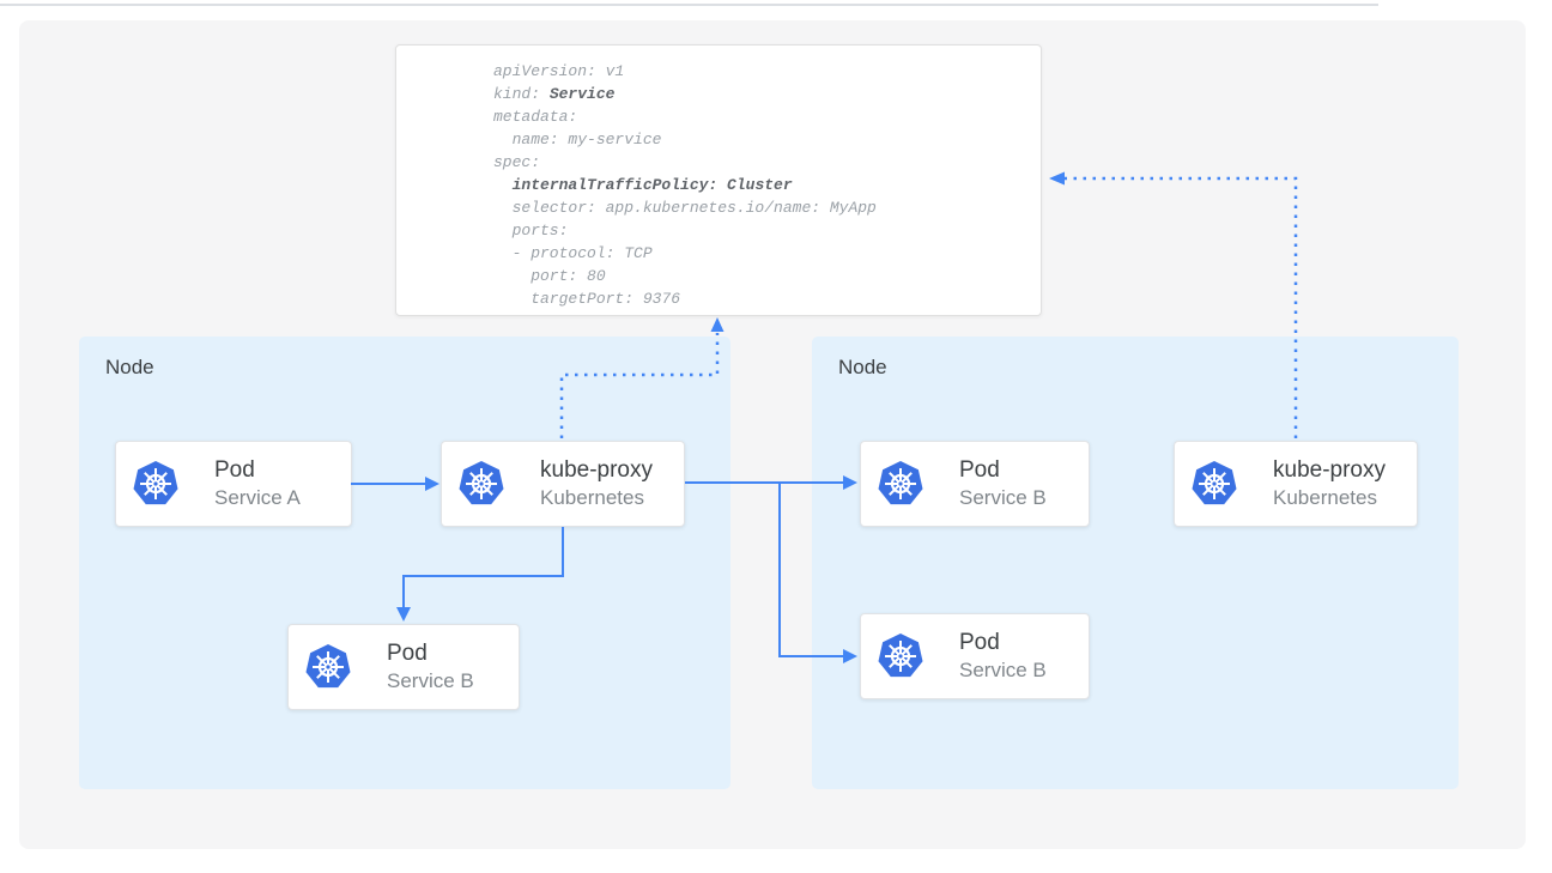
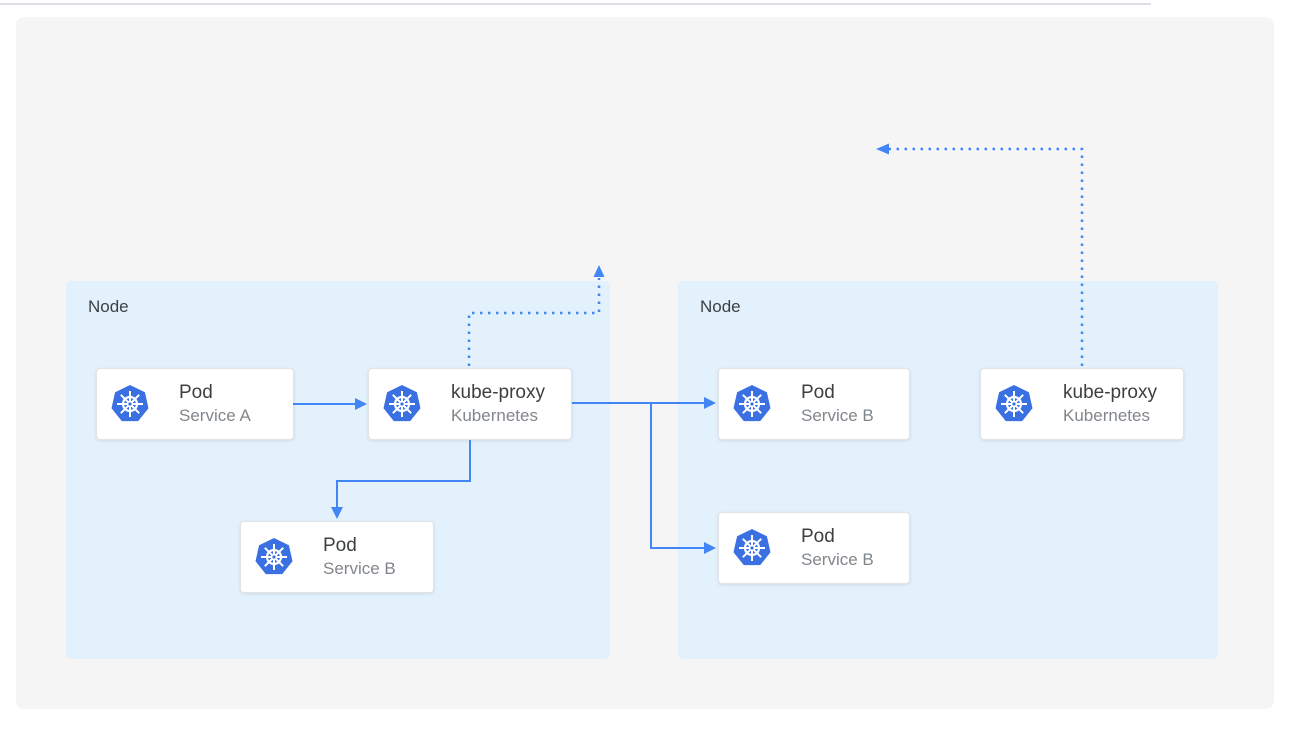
- apiVersion: v1
- kind: Service
- metadata:
- name: my-service
- spec:
- internalTrafficPolicy: Cluster
- selector: app.kubernetes.io/name: MyApp
- ports:
- - protocol: TCP
- port: 80
- targetPort: 9376
  Node
  Node
  Pod
  Service A
  kube-proxy
  Kubernetes
  Pod
  Service B
  Pod
  Service B
  kube-proxy
  Kubernetes
  Pod
  Service B
